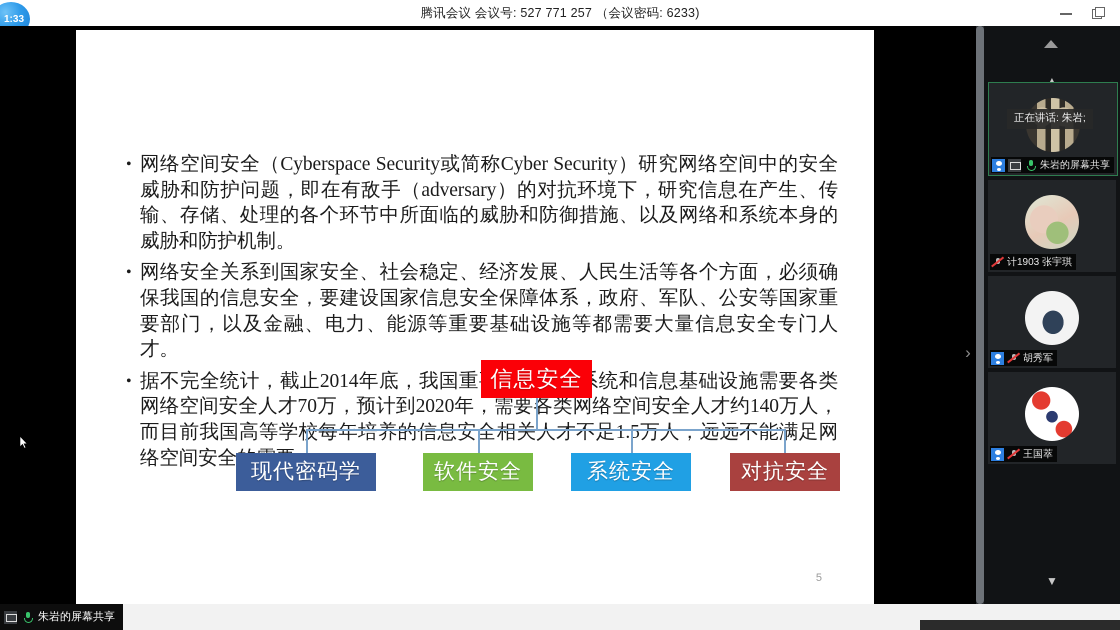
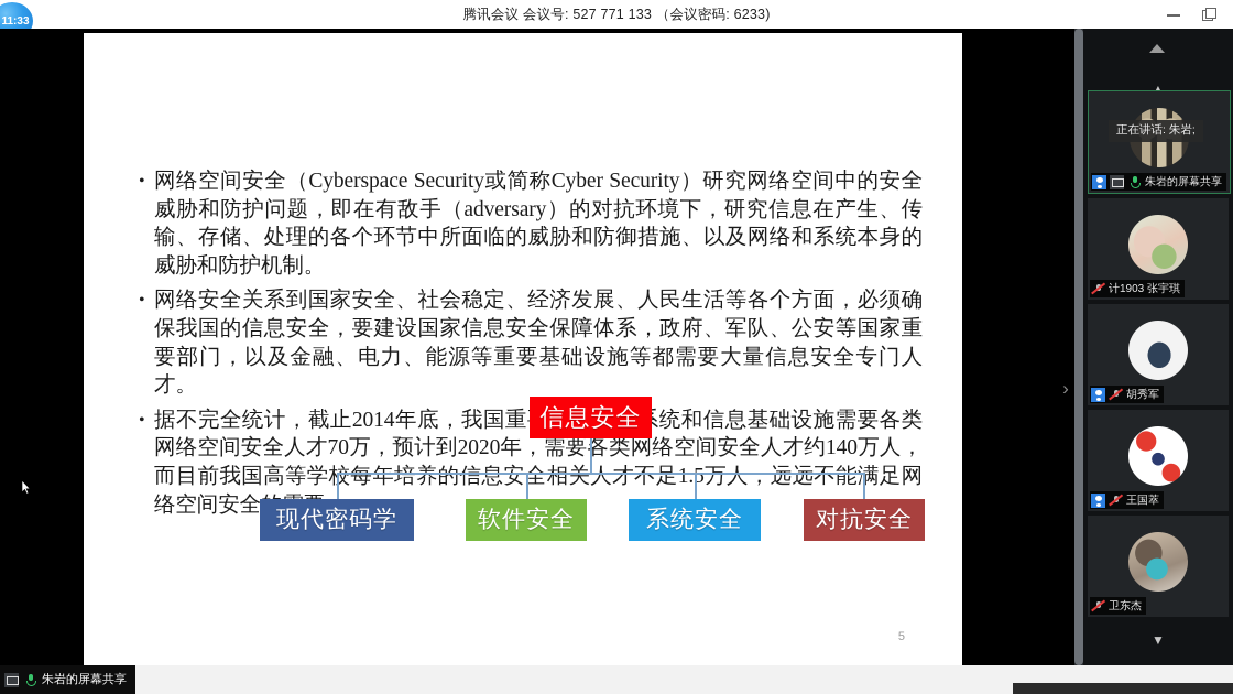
- 1:33
+ 11:33
- 腾讯会议 会议号: 527 771 257 （会议密码: 6233)
+ 腾讯会议 会议号: 527 771 133 （会议密码: 6233)
  网络空间安全（Cyberspace Security或简称Cyber Security）研究网络空间中的安全威胁和防护问题，即在有敌手（adversary）的对抗环境下，研究信息在产生、传输、存储、处理的各个环节中所面临的威胁和防御措施、以及网络和系统本身的威胁和防护机制。
  网络安全关系到国家安全、社会稳定、经济发展、人民生活等各个方面，必须确保我国的信息安全，要建设国家信息安全保障体系，政府、军队、公安等国家重要部门，以及金融、电力、能源等重要基础设施等都需要大量信息安全专门人才。
  据不完全统计，截止2014年底，我国重统和信息基础设施需要各类网络空间安全人才70万，预计到2020年，需要各类网络空间安全人才约140万人，而目前我国高等学校每年培养的信息安全相关人才不足1.5万人，远远不能满足网络空间安全
  信息安全
  现代密码学
  软件安全
  系统安全
  对抗安全
  5
  ›
  ▲
  ▼
  朱岩的屏幕共享
  正在讲话: 朱岩;
  计1903 张宇琪
  胡秀军
  王国萃
+ 卫东杰
  朱岩的屏幕共享
